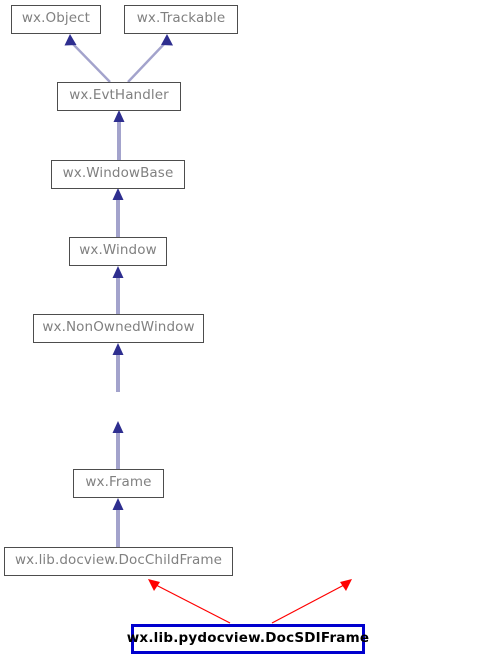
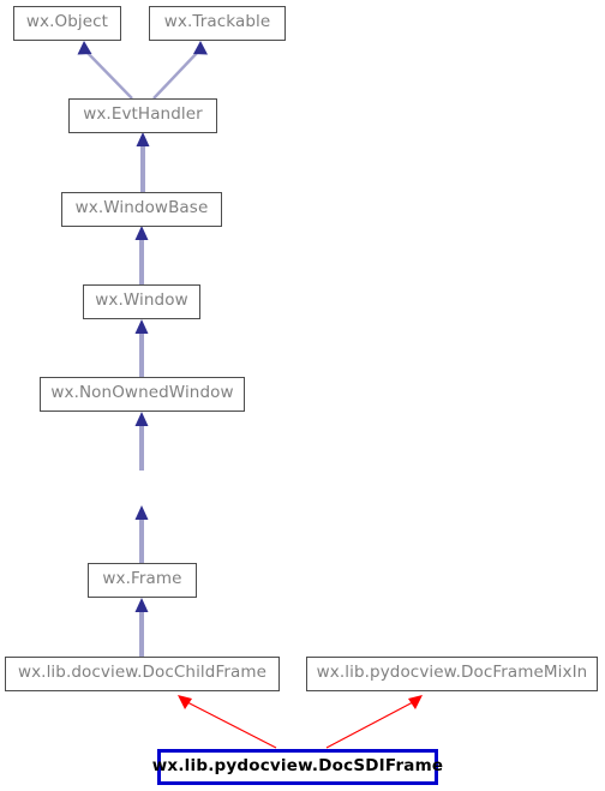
  wx.Object
  wx.Trackable
  wx.EvtHandler
  wx.WindowBase
  wx.Window
  wx.NonOwnedWindow
  wx.Frame
  wx.lib.docview.DocChildFrame
+ wx.lib.pydocview.DocFrameMixIn
  wx.lib.pydocview.DocSDIFrame
